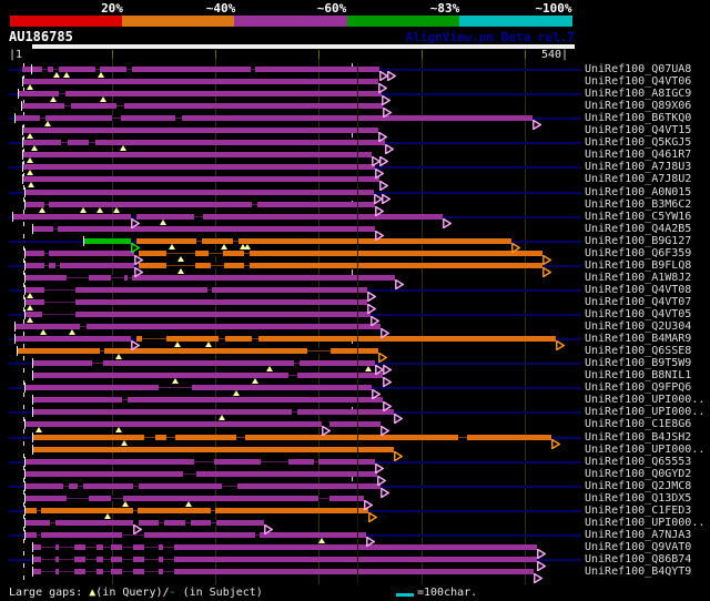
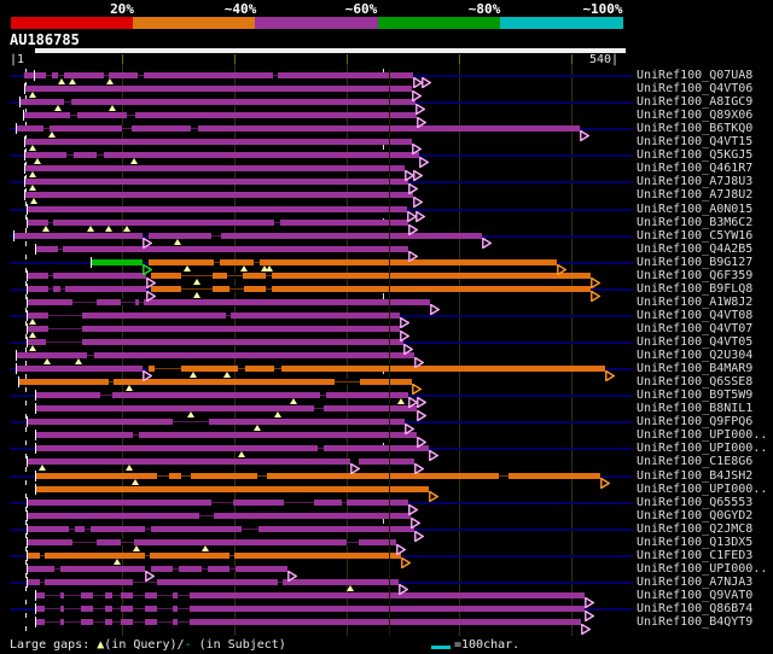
  20%
  ~40%
  ~60%
- ~83%
+ ~80%
  ~100%
  AU186785
- AlignView.pm Beta rel.7
  |1
  540|
  UniRef100_Q07UA8
  UniRef100_Q4VT06
  UniRef100_A8IGC9
  UniRef100_Q89X06
  UniRef100_B6TKQ0
  UniRef100_Q4VT15
  UniRef100_Q5KGJ5
  UniRef100_Q461R7
  UniRef100_A7J8U3
  UniRef100_A7J8U2
  UniRef100_A0N015
  UniRef100_B3M6C2
  UniRef100_C5YW16
  UniRef100_Q4A2B5
  UniRef100_B9G127
  UniRef100_Q6F359
  UniRef100_B9FLQ8
  UniRef100_A1W8J2
  UniRef100_Q4VT08
  UniRef100_Q4VT07
  UniRef100_Q4VT05
  UniRef100_Q2U304
  UniRef100_B4MAR9
  UniRef100_Q6SSE8
  UniRef100_B9T5W9
  UniRef100_B8NIL1
  UniRef100_Q9FPQ6
  UniRef100_UPI000..
  UniRef100_UPI000..
  UniRef100_C1E8G6
  UniRef100_B4JSH2
  UniRef100_UPI000..
  UniRef100_Q65553
  UniRef100_Q0GYD2
  UniRef100_Q2JMC8
  UniRef100_Q13DX5
  UniRef100_C1FED3
  UniRef100_UPI000..
  UniRef100_A7NJA3
  UniRef100_Q9VAT0
  UniRef100_Q86B74
  UniRef100_B4QYT9
  Large gaps: ▲(in Query)/- (in Subject)
  =100char.
